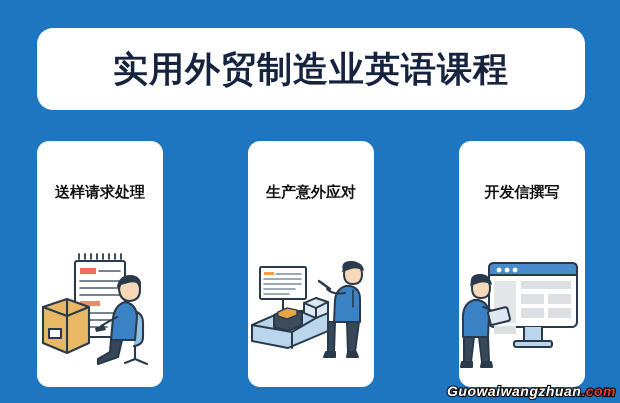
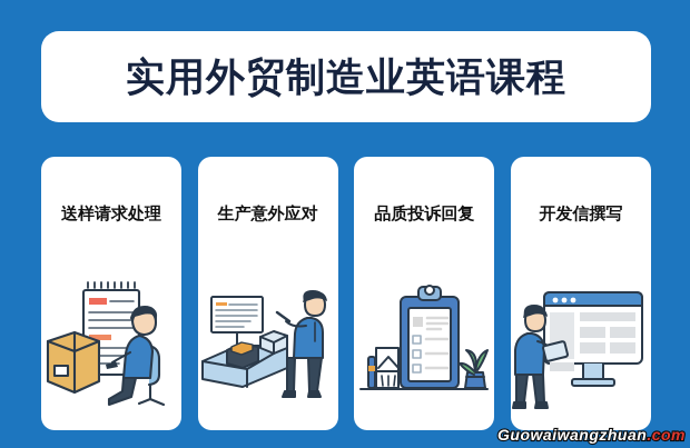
  实用外贸制造业英语课程
  送样请求处理
  生产意外应对
+ 品质投诉回复
  开发信撰写
  Guowaiwangzhuan.com
